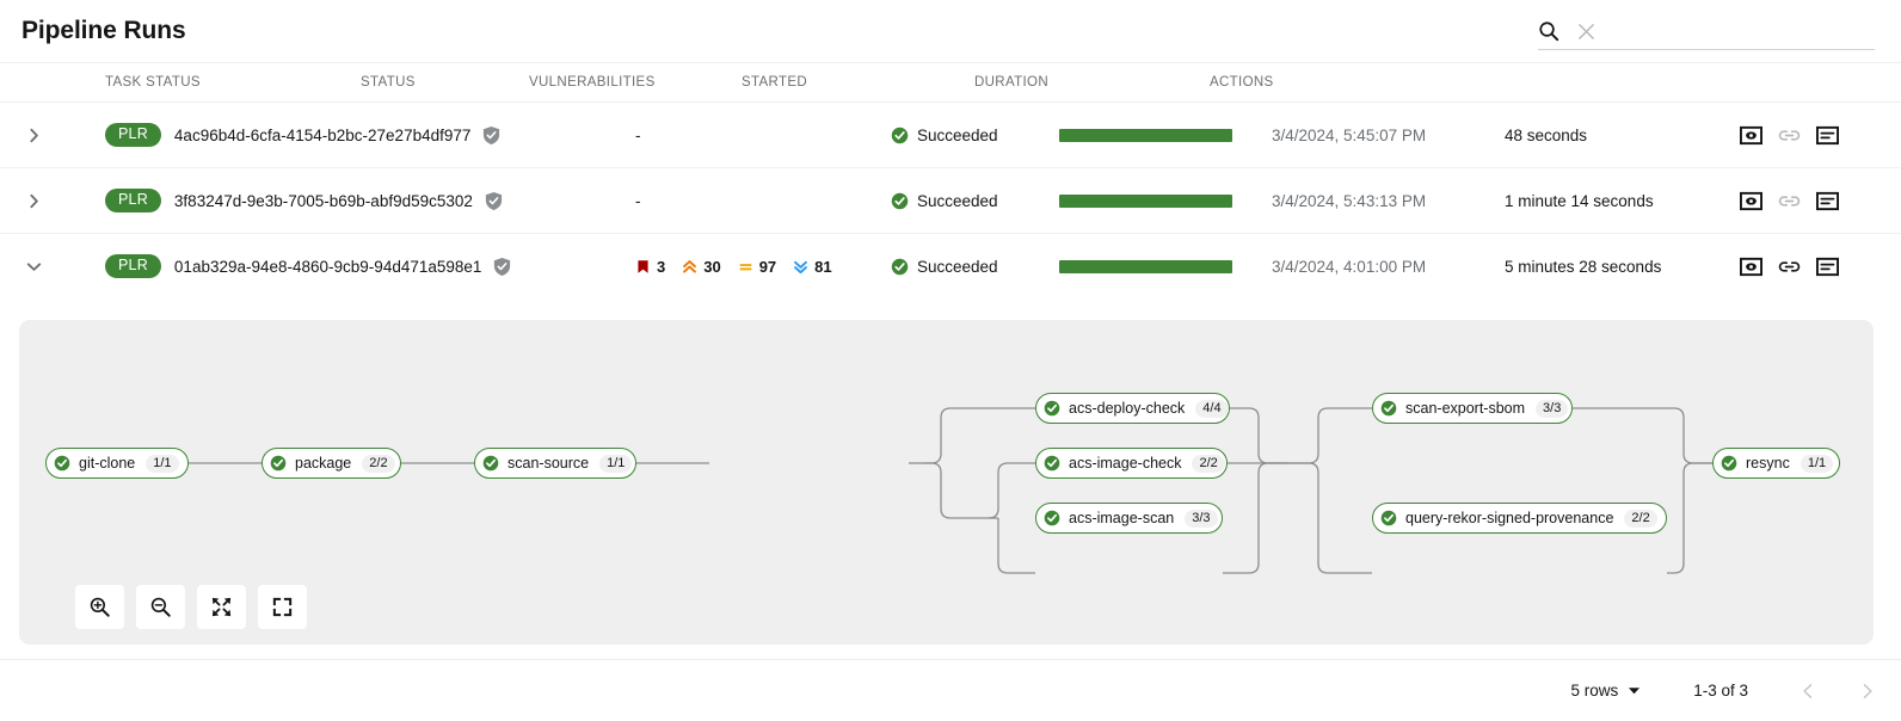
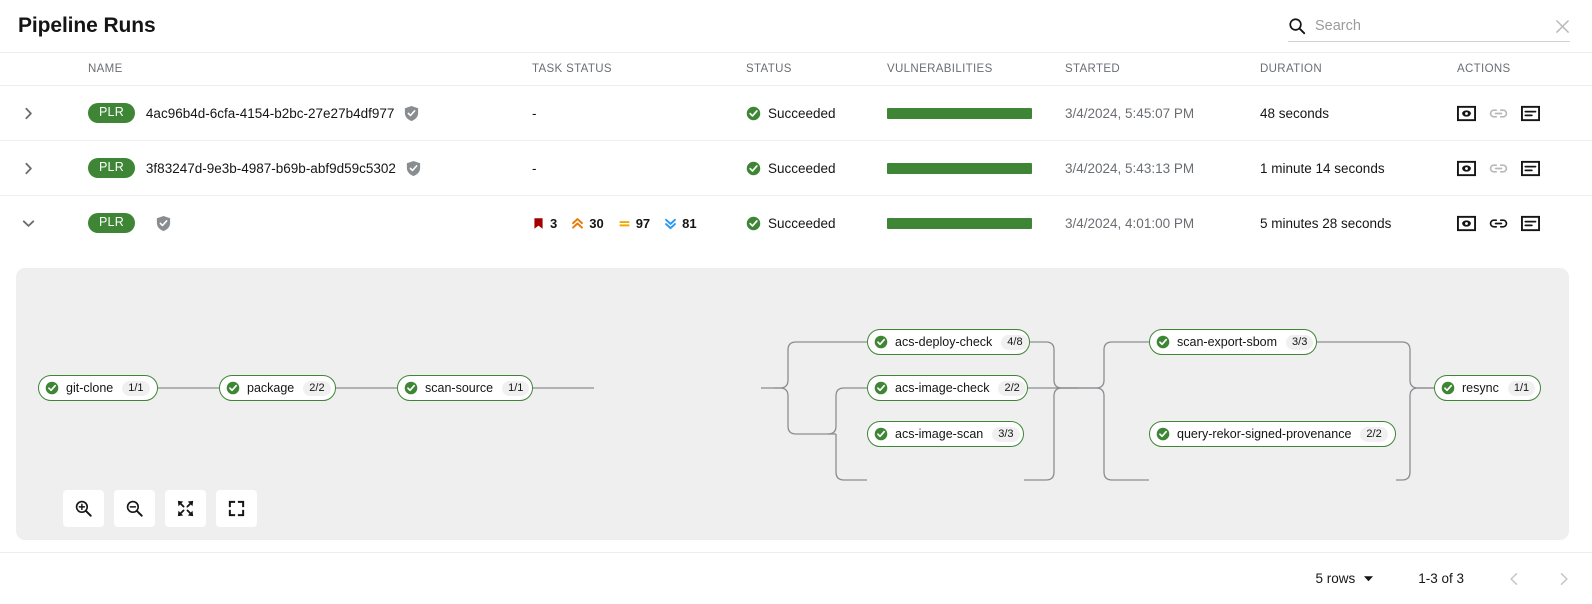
  Pipeline Runs
+ Search
+ NAME
  TASK STATUS
  STATUS
  VULNERABILITIES
  STARTED
  DURATION
  ACTIONS
  PLR
  4ac96b4d-6cfa-4154-b2bc-27e27b4df977
  -
  Succeeded
  3/4/2024, 5:45:07 PM
  48 seconds
  PLR
- 3f83247d-9e3b-7005-b69b-abf9d59c5302
+ 3f83247d-9e3b-4987-b69b-abf9d59c5302
  -
  Succeeded
  3/4/2024, 5:43:13 PM
  1 minute 14 seconds
  PLR
- 01ab329a-94e8-4860-9cb9-94d471a598e1
  3
  30
  97
  81
  Succeeded
  3/4/2024, 4:01:00 PM
  5 minutes 28 seconds
  git-clone
  1/1
  package
  2/2
  scan-source
  1/1
  acs-deploy-check
- 4/4
+ 4/8
  acs-image-check
  2/2
  acs-image-scan
  3/3
  scan-export-sbom
  3/3
  query-rekor-signed-provenance
  2/2
  resync
  1/1
  5 rows
  1-3 of 3
